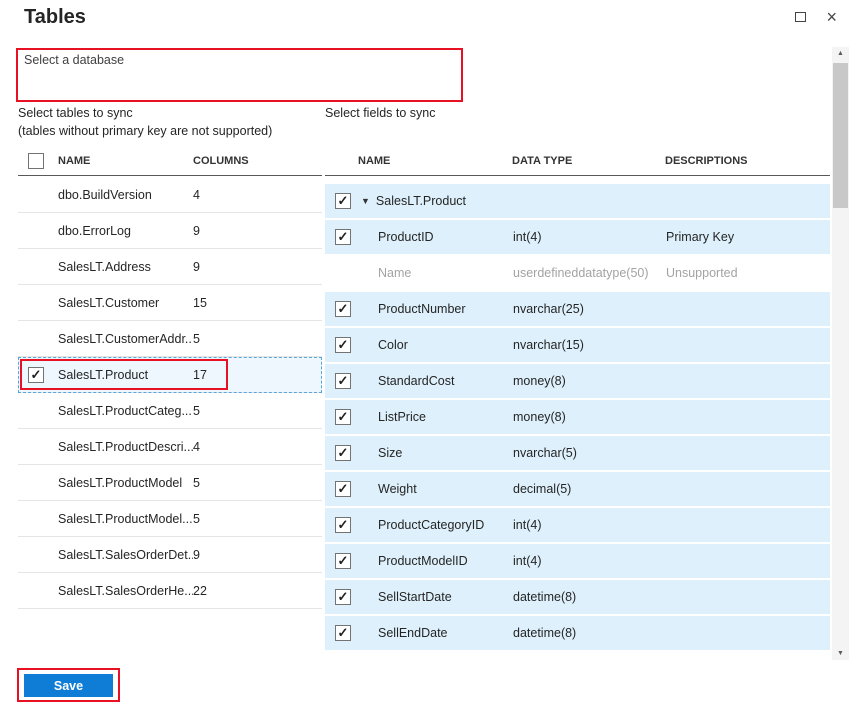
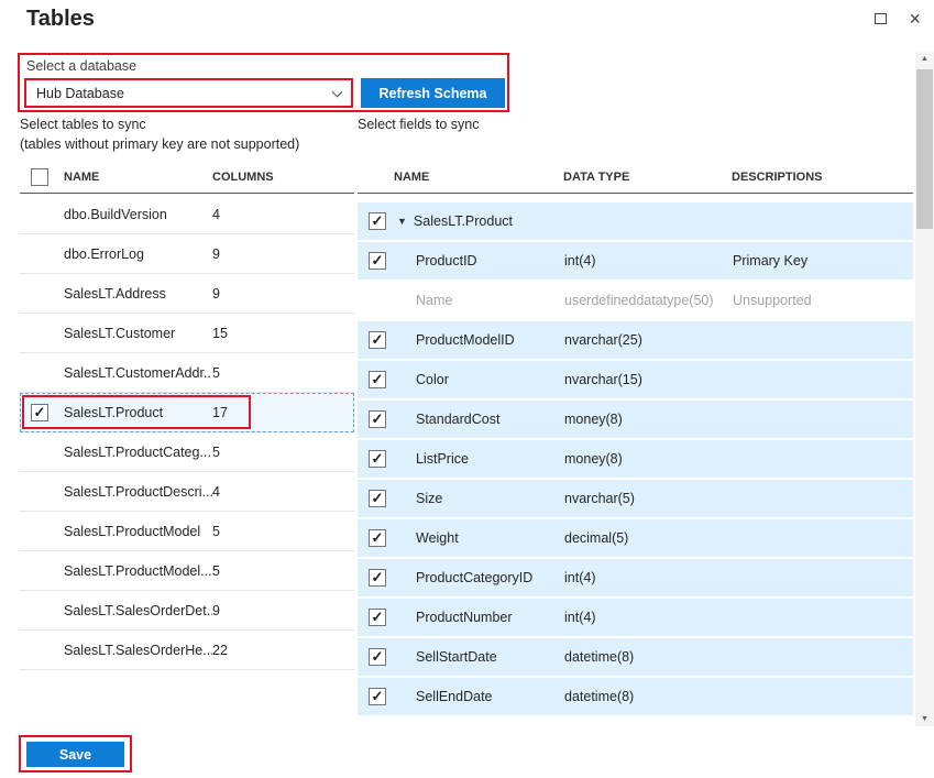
  Tables
  ×
  Select a database
+ Hub Database
+ Refresh Schema
  Select tables to sync
  (tables without primary key are not supported)
  Select fields to sync
  NAME
  COLUMNS
  dbo.BuildVersion
  4
  dbo.ErrorLog
  9
  SalesLT.Address
  9
  SalesLT.Customer
  15
  SalesLT.CustomerAddr..
  5
  ✓
  SalesLT.Product
  17
  SalesLT.ProductCateg...
  5
  SalesLT.ProductDescri...
  4
  SalesLT.ProductModel
  5
  SalesLT.ProductModel...
  5
  SalesLT.SalesOrderDet..
  9
  SalesLT.SalesOrderHe...
  22
  NAME
  DATA TYPE
  DESCRIPTIONS
  ✓
  ▼
  SalesLT.Product
  ✓
  ProductID
  int(4)
  Primary Key
  Name
  userdefineddatatype(50)
  Unsupported
  ✓
- ProductNumber
+ ProductModelID
  nvarchar(25)
  ✓
  Color
  nvarchar(15)
  ✓
  StandardCost
  money(8)
  ✓
  ListPrice
  money(8)
  ✓
  Size
  nvarchar(5)
  ✓
  Weight
  decimal(5)
  ✓
  ProductCategoryID
  int(4)
  ✓
- ProductModelID
+ ProductNumber
  int(4)
  ✓
  SellStartDate
  datetime(8)
  ✓
  SellEndDate
  datetime(8)
  Save
